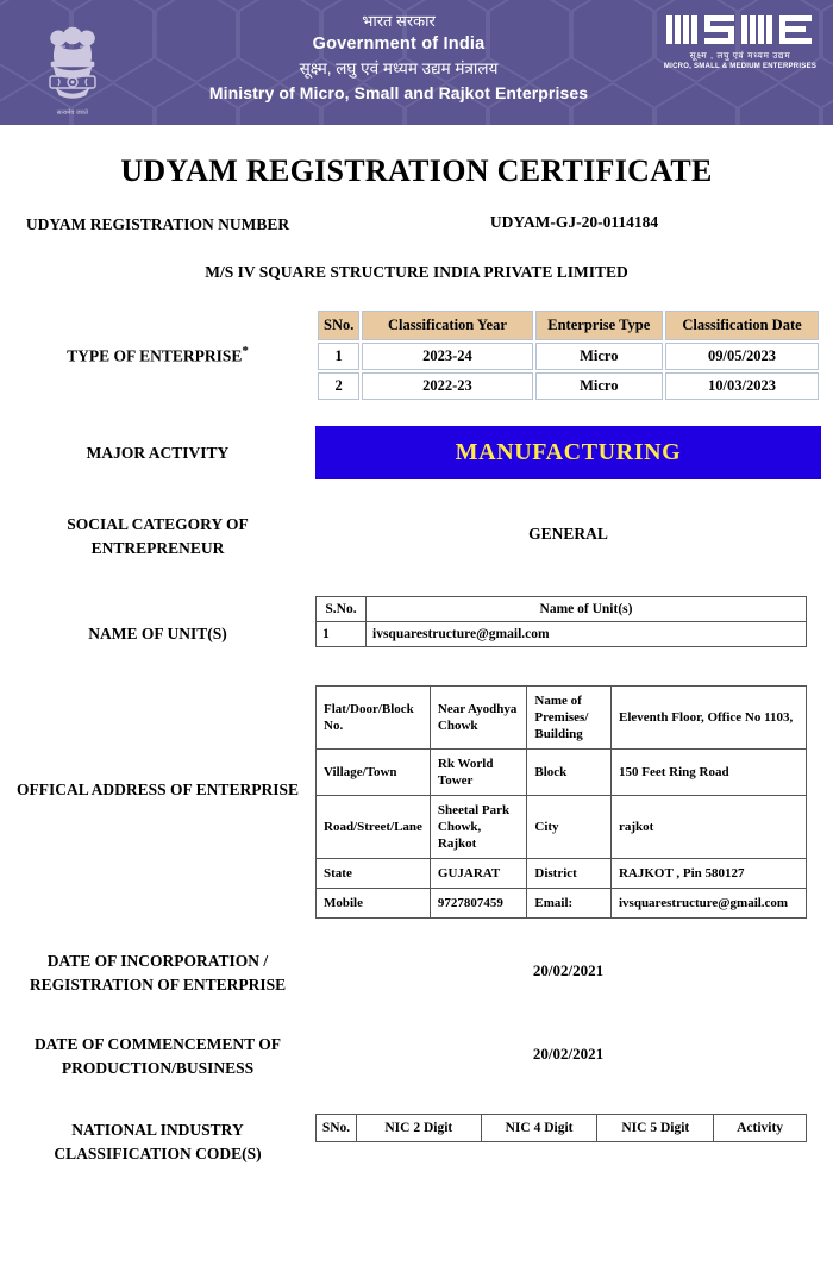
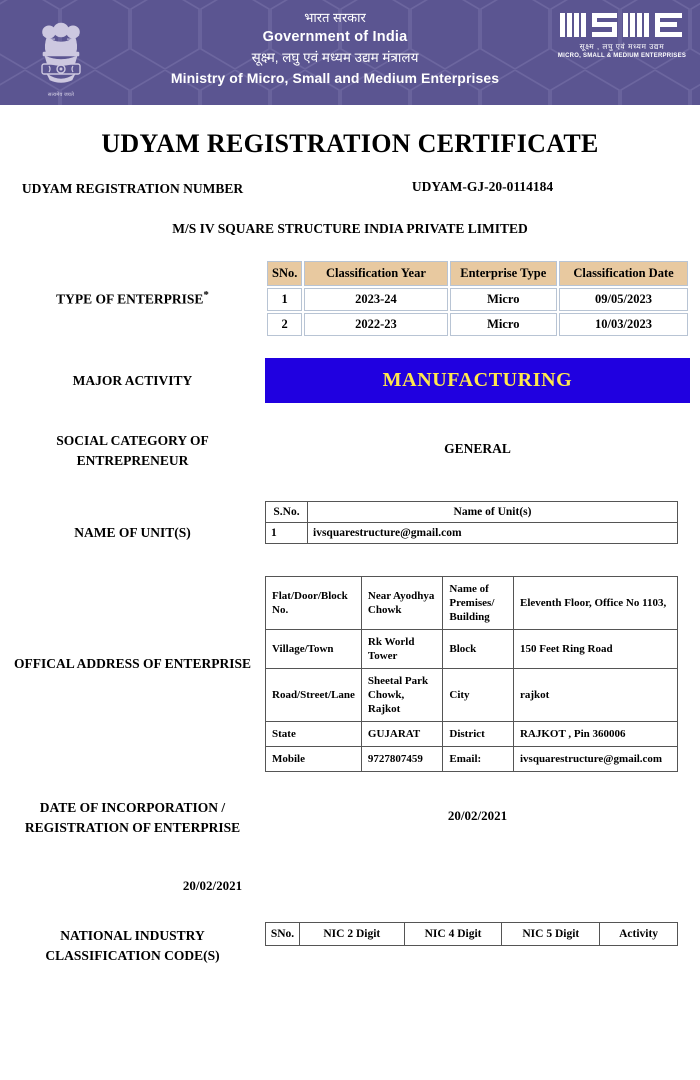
  भारत सरकार
  Government of India
  सूक्ष्म, लघु एवं मध्यम उद्यम मंत्रालय
- Ministry of Micro, Small and Rajkot Enterprises
+ Ministry of Micro, Small and Medium Enterprises
  सूक्ष्म , लघु एवं मध्यम उद्यम
  UDYAM REGISTRATION CERTIFICATE
  UDYAM REGISTRATION NUMBER
  UDYAM-GJ-20-0114184
  M/S IV SQUARE STRUCTURE INDIA PRIVATE LIMITED
  TYPE OF ENTERPRISE*
  SNo.	Classification Year	Enterprise Type	Classification Date
  1	2023-24	Micro	09/05/2023
  2	2022-23	Micro	10/03/2023
  MAJOR ACTIVITY
  MANUFACTURING
  SOCIAL CATEGORY OF
  ENTREPRENEUR
  GENERAL
  NAME OF UNIT(S)
  S.No.	Name of Unit(s)
  1	ivsquarestructure@gmail.com
  OFFICAL ADDRESS OF ENTERPRISE
  Flat/Door/Block No.	Near Ayodhya Chowk	Name of Premises/ Building	Eleventh Floor, Office No 1103,
  Village/Town	Rk World Tower	Block	150 Feet Ring Road
  Road/Street/Lane	Sheetal Park Chowk, Rajkot	City	rajkot
- State	GUJARAT	District	RAJKOT , Pin 580127
+ State	GUJARAT	District	RAJKOT , Pin 360006
  Mobile	9727807459	Email:	ivsquarestructure@gmail.com
  DATE OF INCORPORATION /
  REGISTRATION OF ENTERPRISE
  20/02/2021
- DATE OF COMMENCEMENT OF
- PRODUCTION/BUSINESS
  20/02/2021
  NATIONAL INDUSTRY
  CLASSIFICATION CODE(S)
  SNo.	NIC 2 Digit	NIC 4 Digit	NIC 5 Digit	Activity
